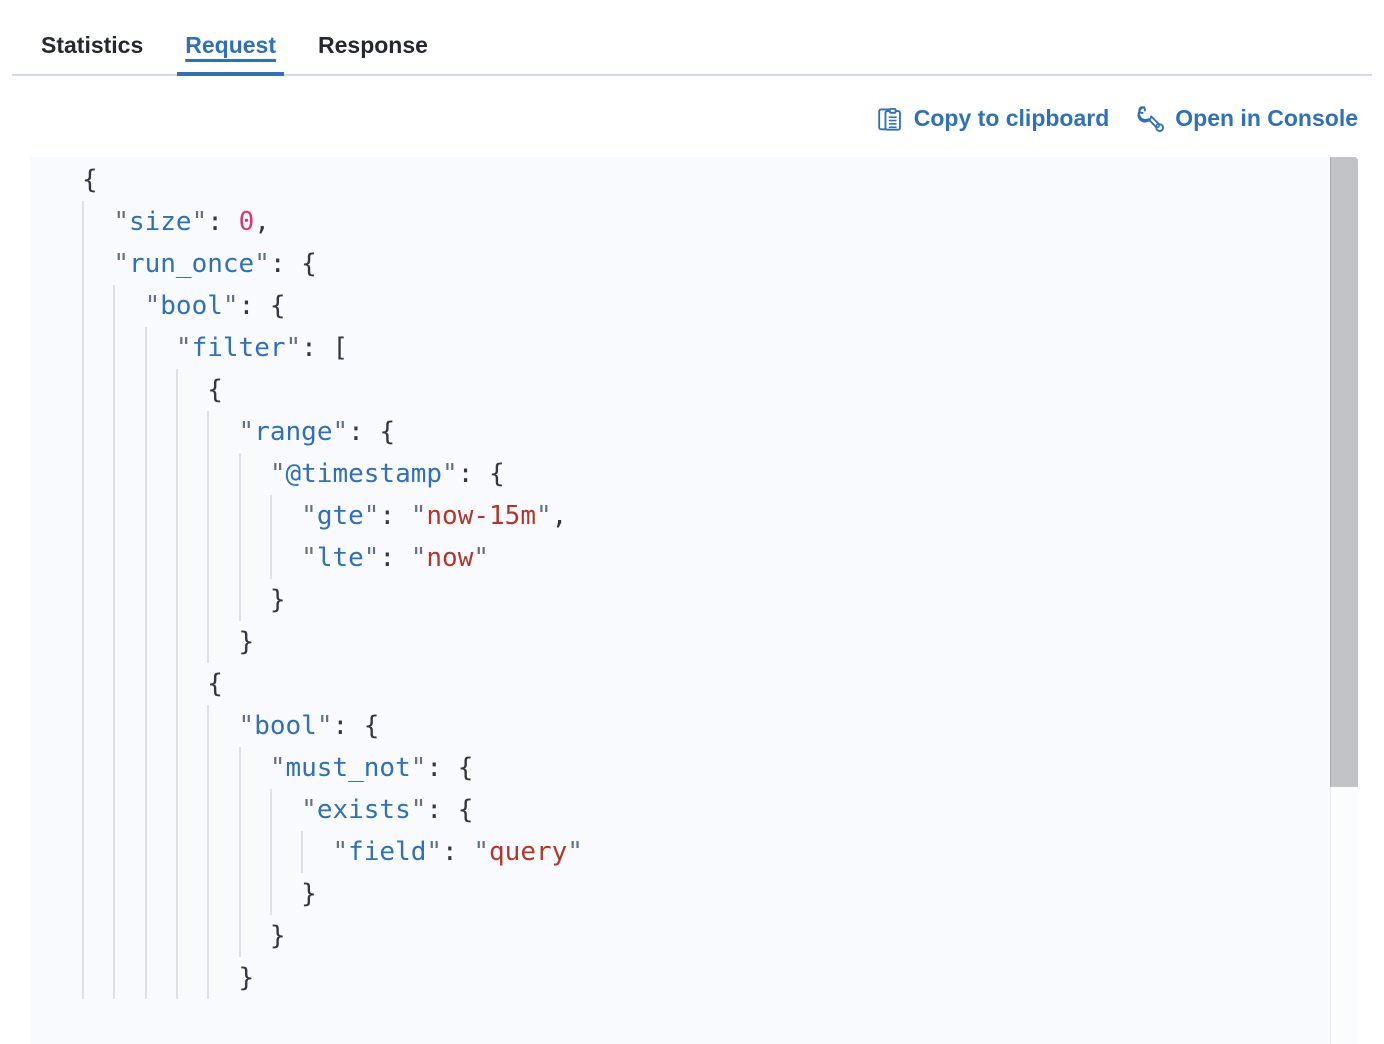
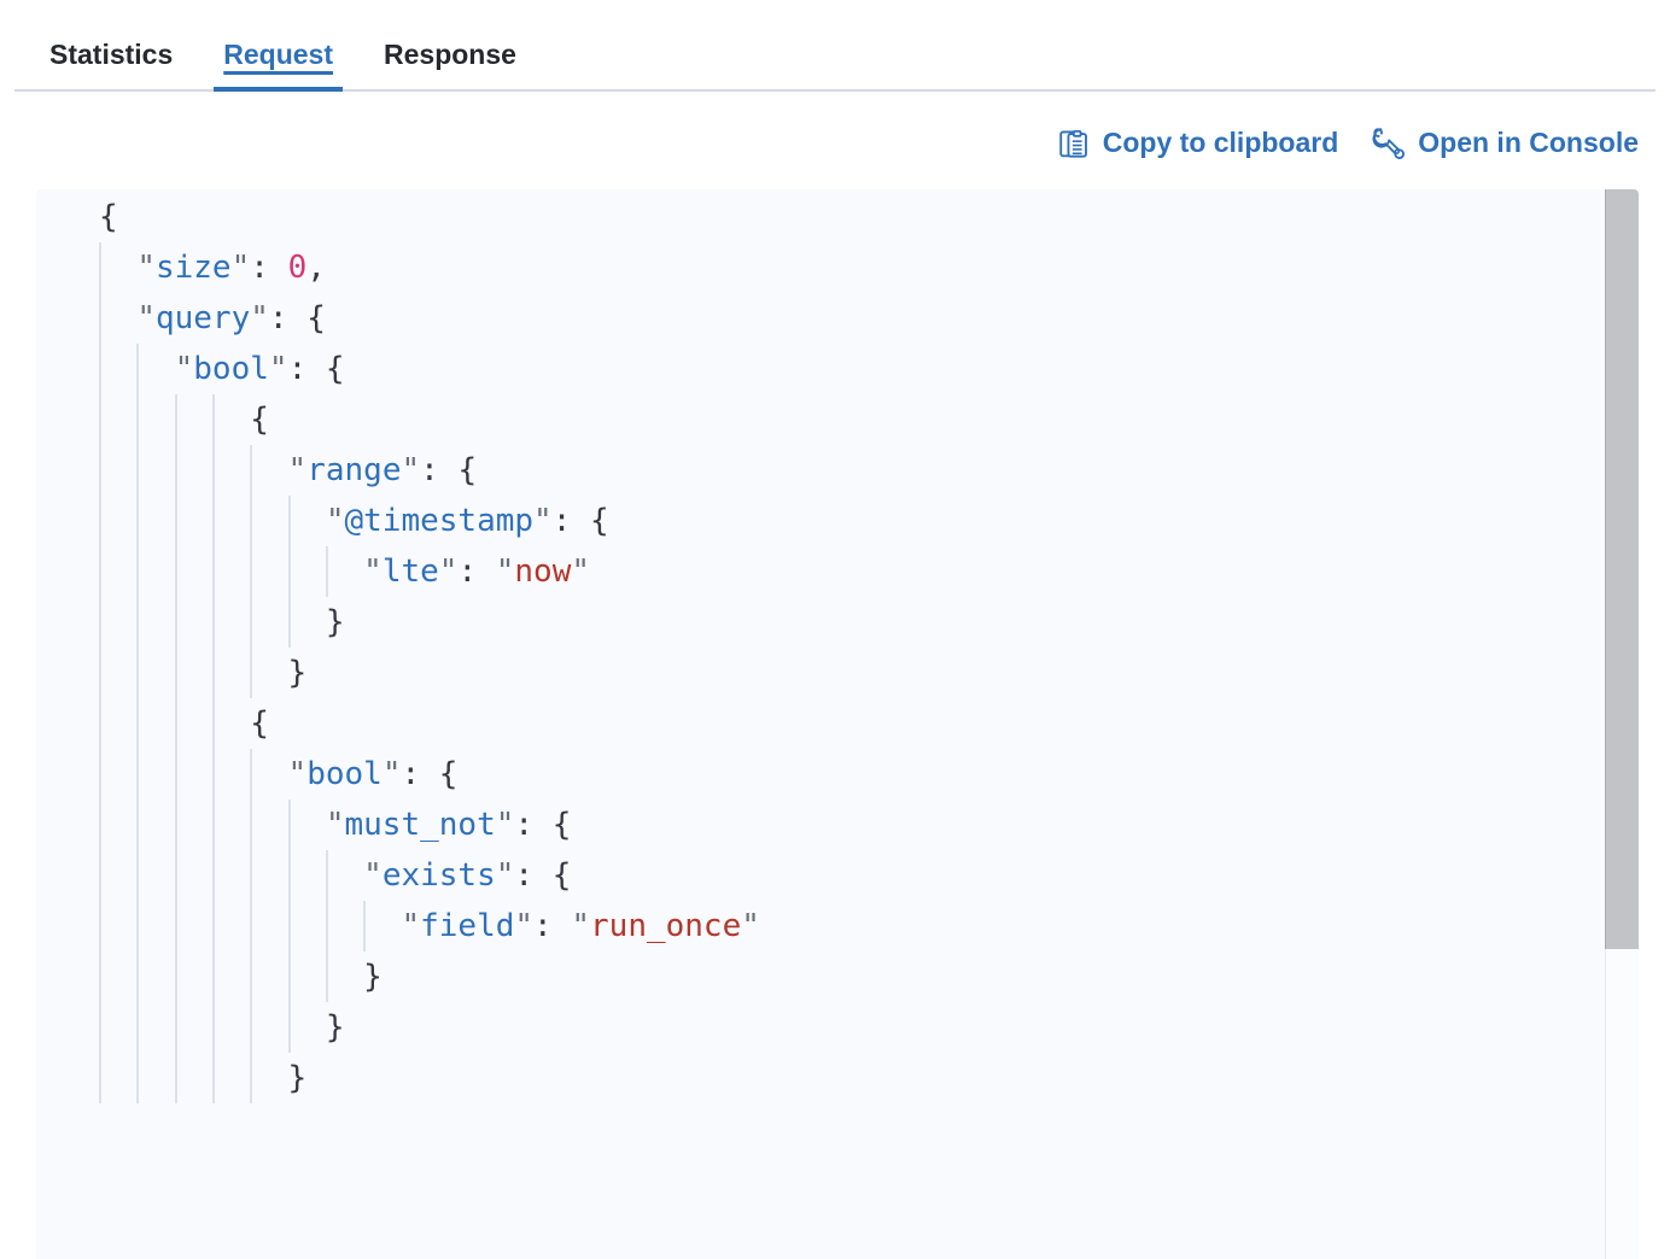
  Statistics
  Request
  Response
  Copy to clipboard
  Open in Console
  {
  "size": 0,
- "run_once": {
+ "query": {
  "bool": {
- "filter": [
  {
  "range": {
  "@timestamp": {
- "gte": "now-15m",
  "lte": "now"
  }
  }
  {
  "bool": {
  "must_not": {
  "exists": {
- "field": "query"
+ "field": "run_once"
  }
  }
  }
